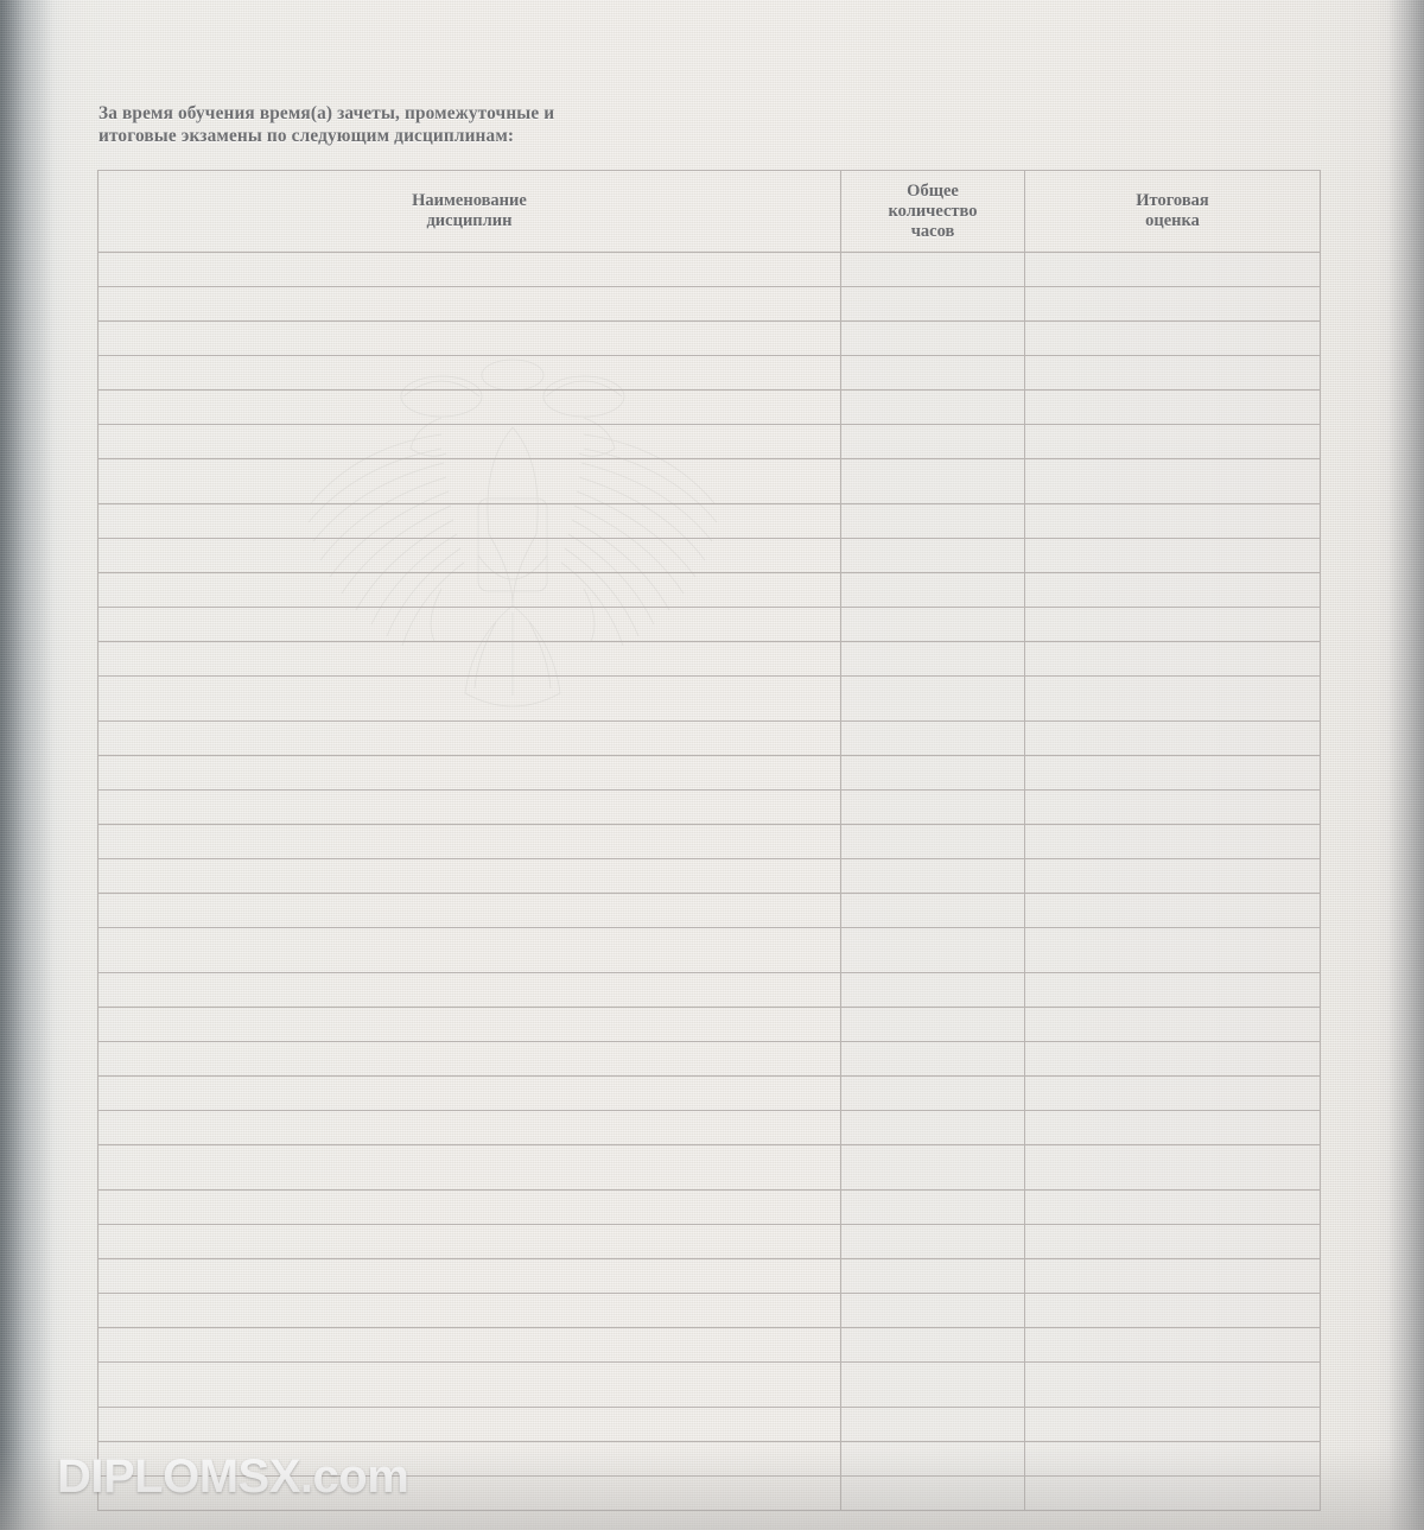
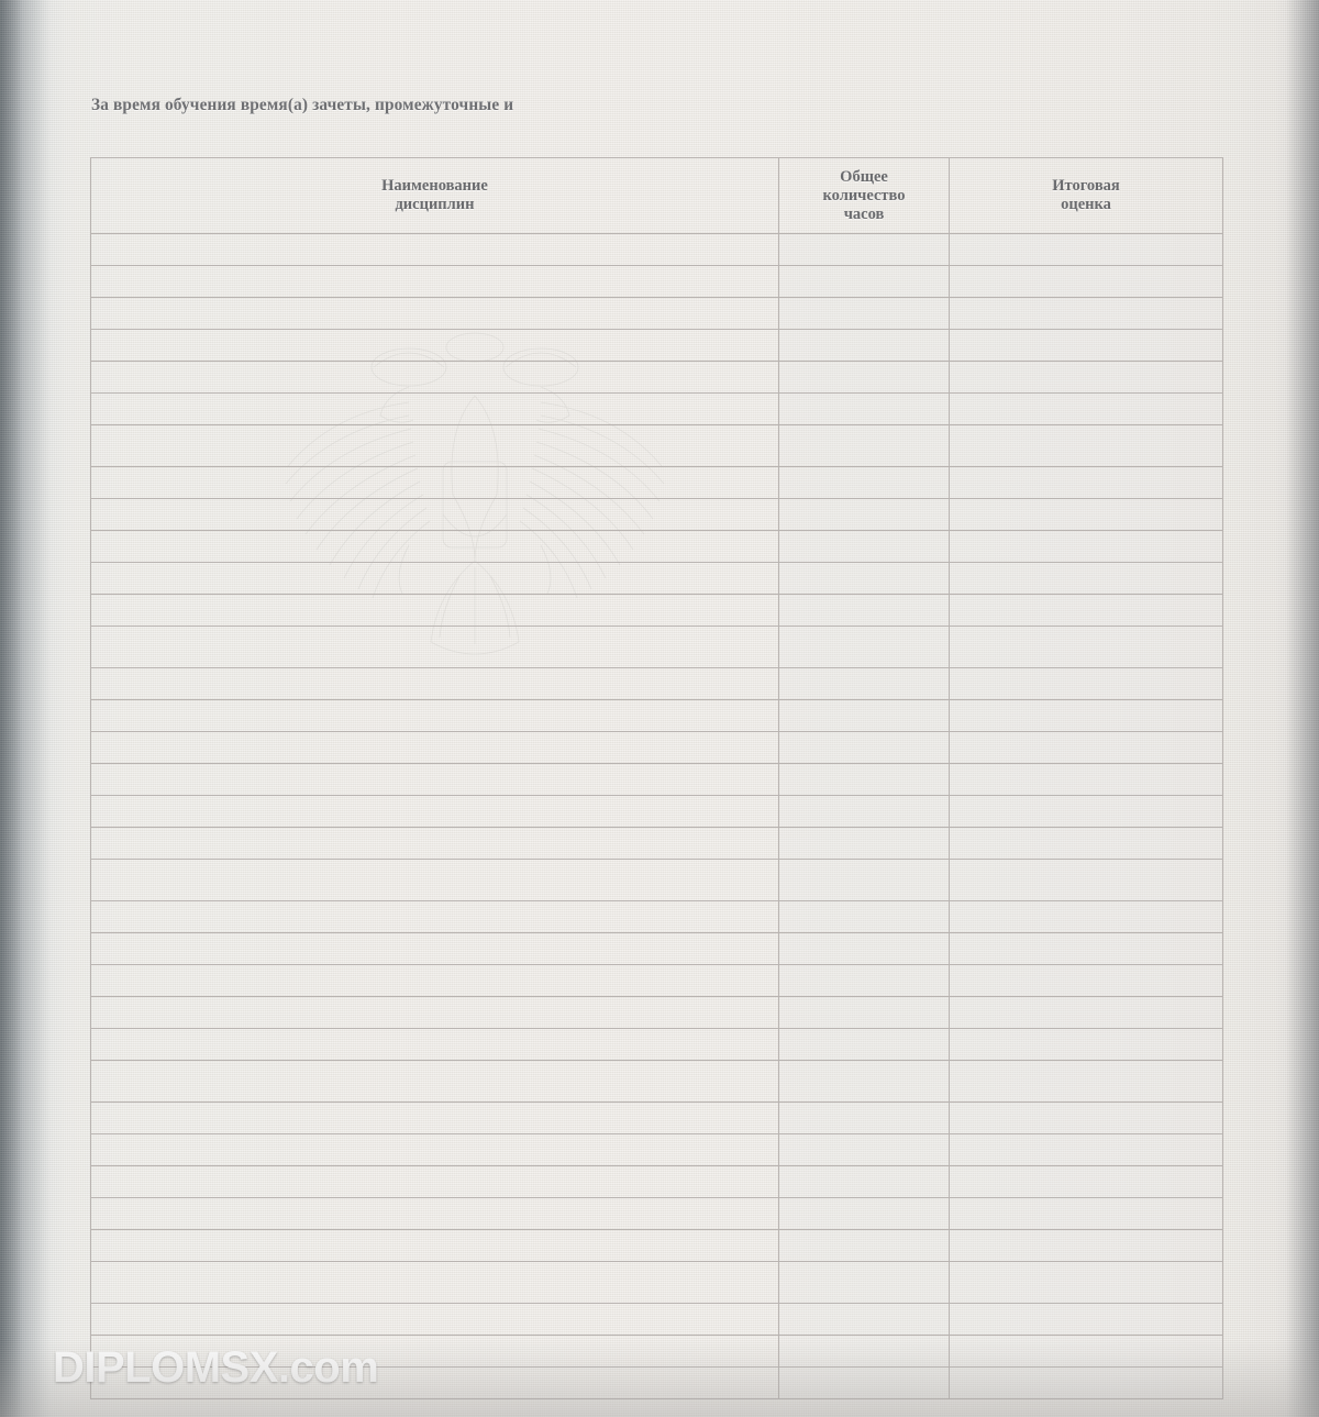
  За время обучения время(а) зачеты, промежуточные и
- итоговые экзамены по следующим дисциплинам:
  Наименование дисциплин	Общее количество часов	Итоговая оценка
